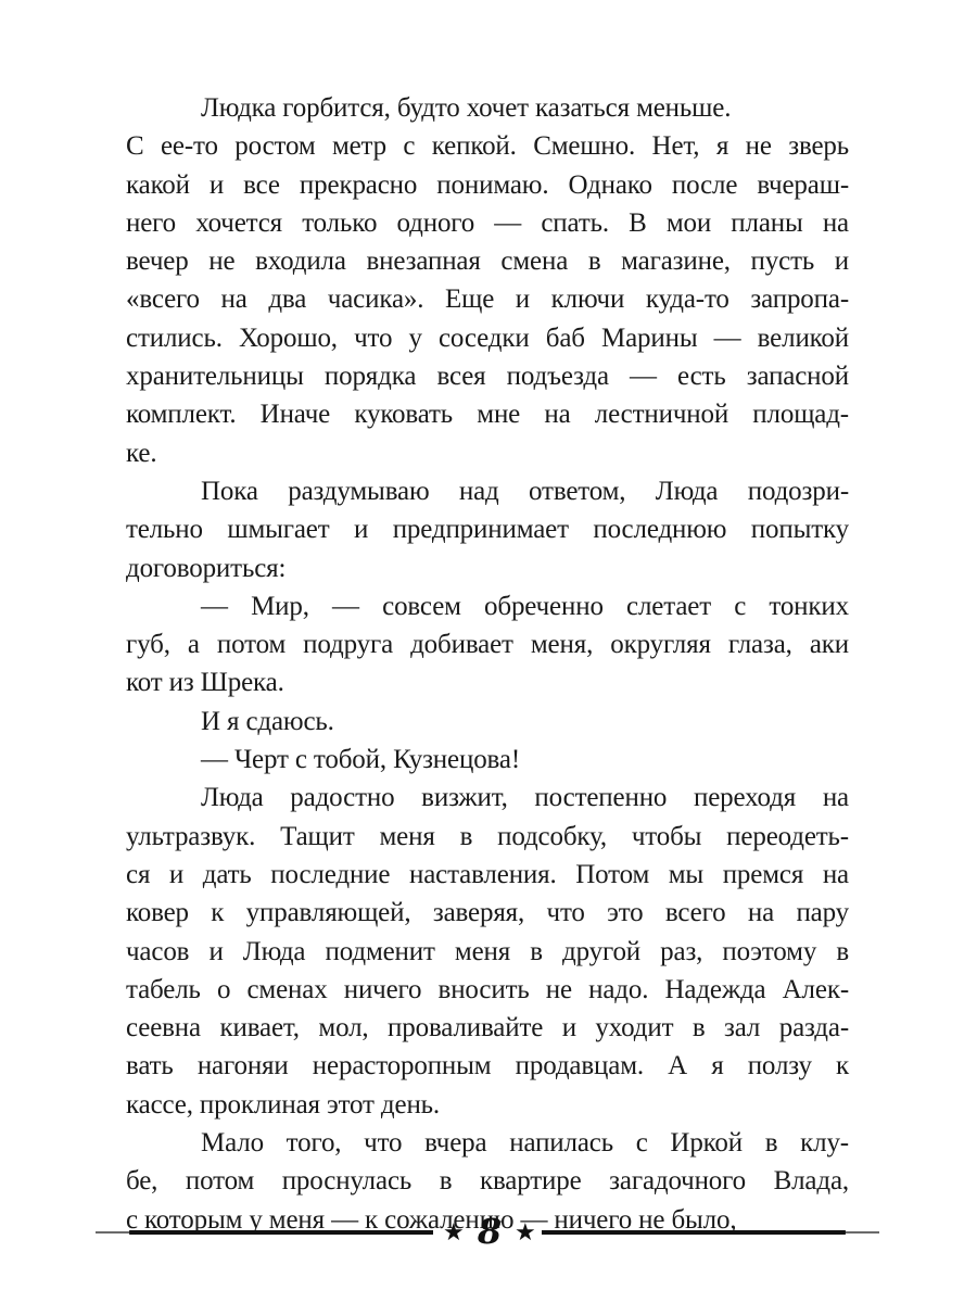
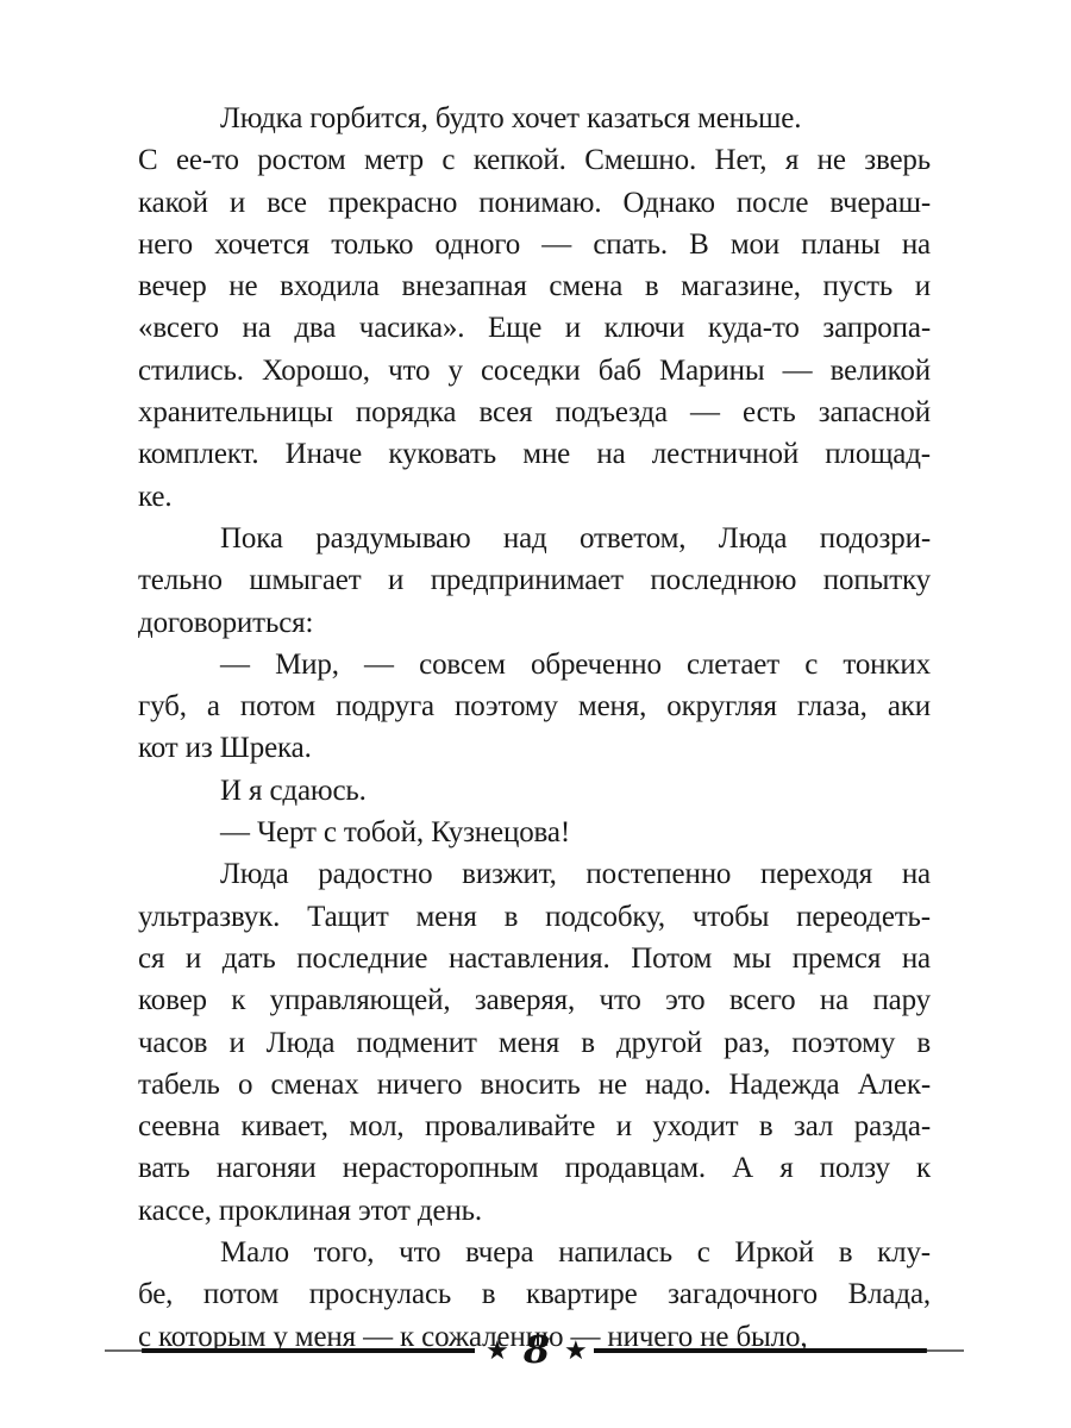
  Людка горбится, будто хочет казаться меньше.
  С ее-то ростом метр с кепкой. Смешно. Нет, я не зверь
  какой и все прекрасно понимаю. Однако после вчераш-
  него хочется только одного — спать. В мои планы на
  вечер не входила внезапная смена в магазине, пусть и
  «всего на два часика». Еще и ключи куда-то запропа-
  стились. Хорошо, что у соседки баб Марины — великой
  хранительницы порядка всея подъезда — есть запасной
  комплект. Иначе куковать мне на лестничной площад-
  ке.
  Пока раздумываю над ответом, Люда подозри-
  тельно шмыгает и предпринимает последнюю попытку
  договориться:
  — Мир, — совсем обреченно слетает с тонких
- губ, а потом подруга добивает меня, округляя глаза, аки
+ губ, а потом подруга поэтому меня, округляя глаза, аки
  кот из Шрека.
  И я сдаюсь.
  — Черт с тобой, Кузнецова!
  Люда радостно визжит, постепенно переходя на
  ультразвук. Тащит меня в подсобку, чтобы переодеть-
  ся и дать последние наставления. Потом мы премся на
  ковер к управляющей, заверяя, что это всего на пару
  часов и Люда подменит меня в другой раз, поэтому в
  табель о сменах ничего вносить не надо. Надежда Алек-
  сеевна кивает, мол, проваливайте и уходит в зал разда-
  вать нагоняи нерасторопным продавцам. А я ползу к
  кассе, проклиная этот день.
  Мало того, что вчера напилась с Иркой в клу-
  бе, потом проснулась в квартире загадочного Влада,
  с которым у меня — к сожалению — ничего не было,
  ★
  8
  ★
